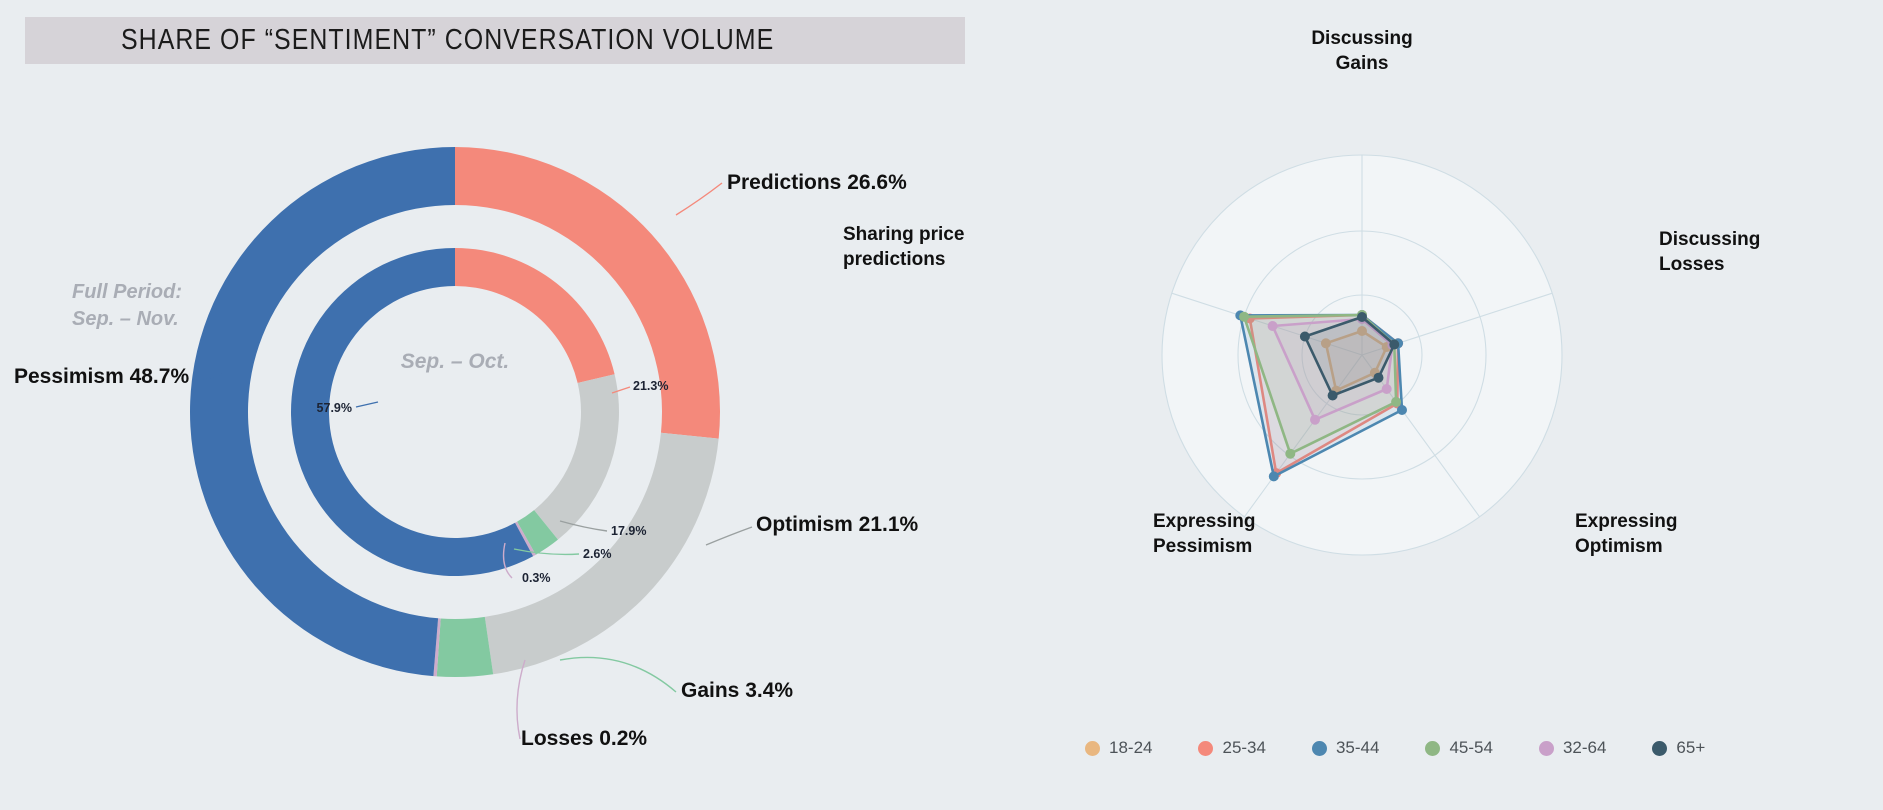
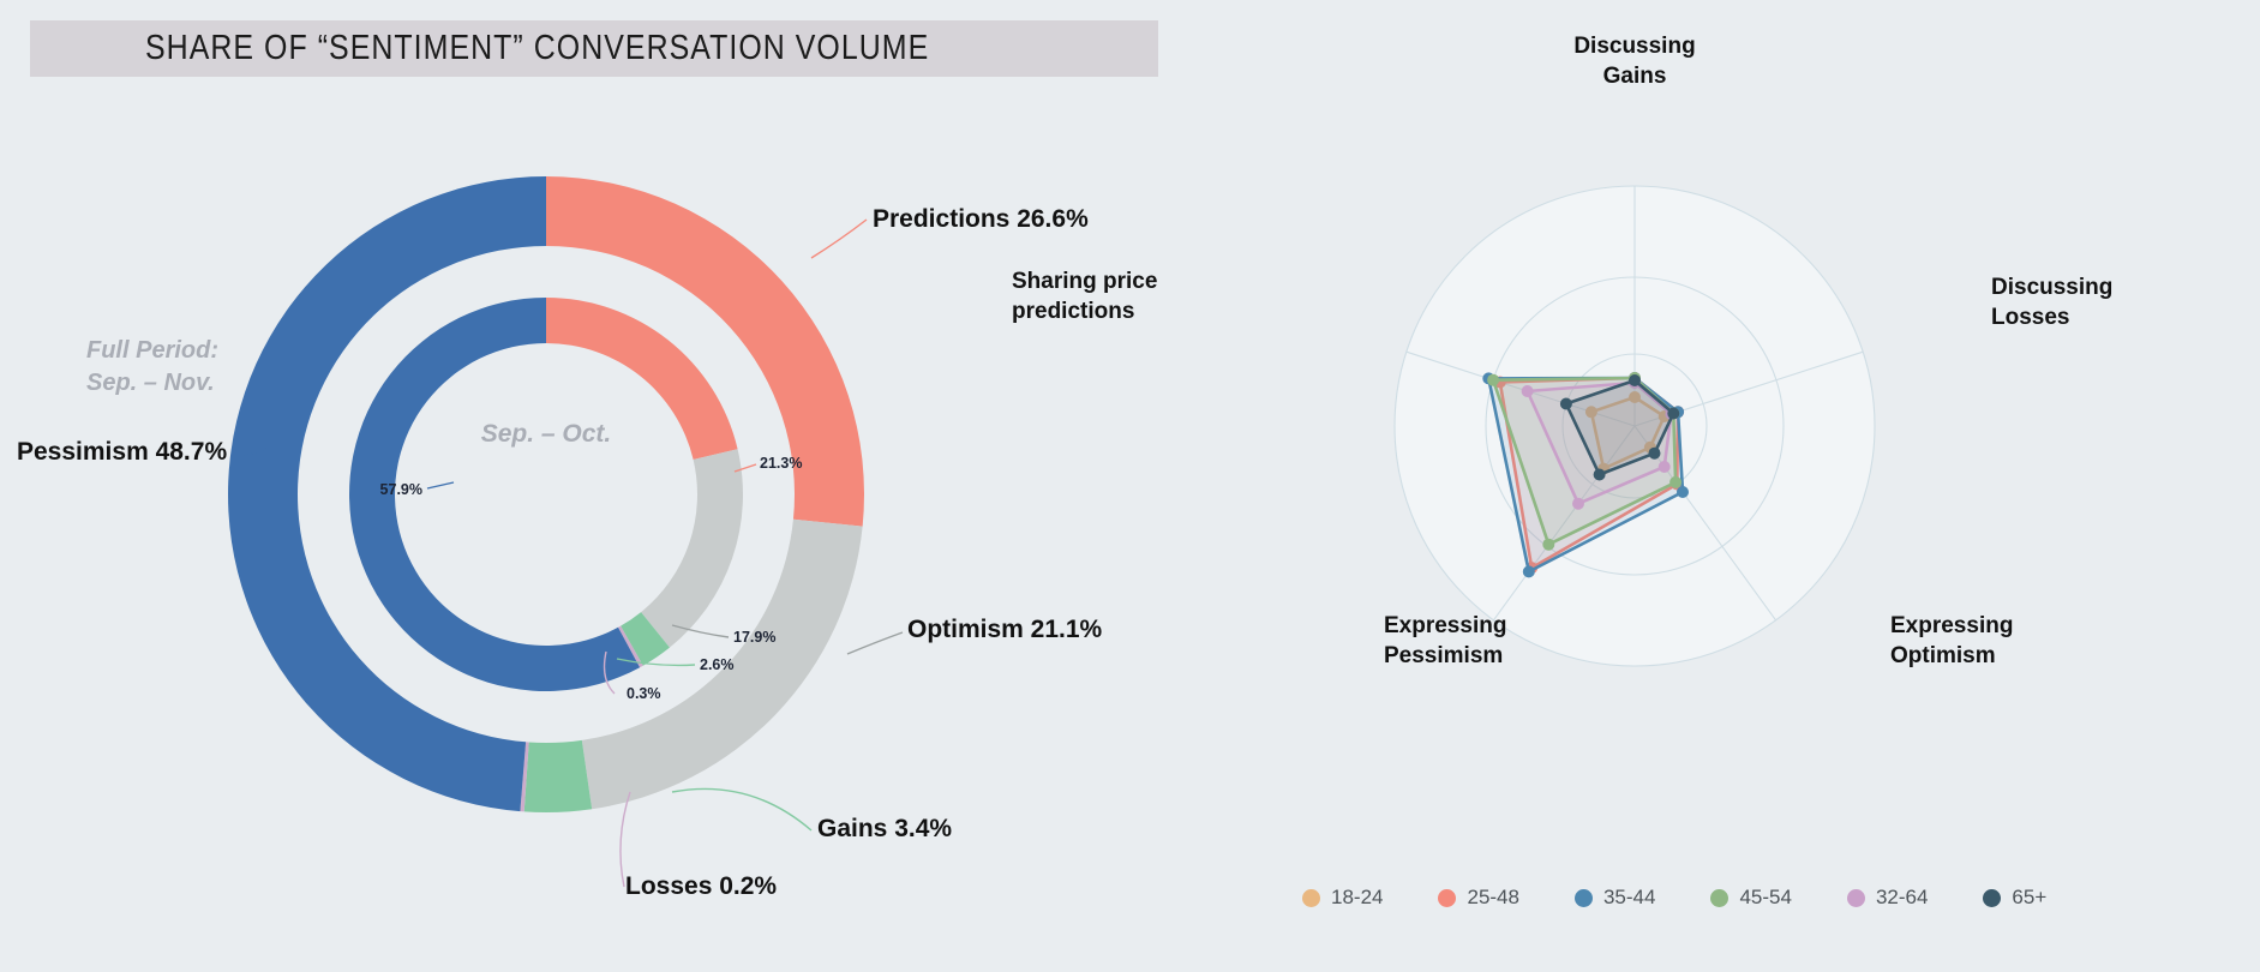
  SHARE OF “SENTIMENT” CONVERSATION VOLUME
  Full Period:
  Sep. – Nov.
  Sep. – Oct.
  Pessimism 48.7%
  Predictions 26.6%
  Optimism 21.1%
  Gains 3.4%
  Losses 0.2%
  57.9%
  21.3%
  17.9%
  2.6%
  0.3%
  Discussing
  Gains
  Discussing
  Losses
  Expressing
  Optimism
  Expressing
  Pessimism
  Sharing price
  predictions
  18-24
- 25-34
+ 25-48
  35-44
  45-54
  32-64
  65+
